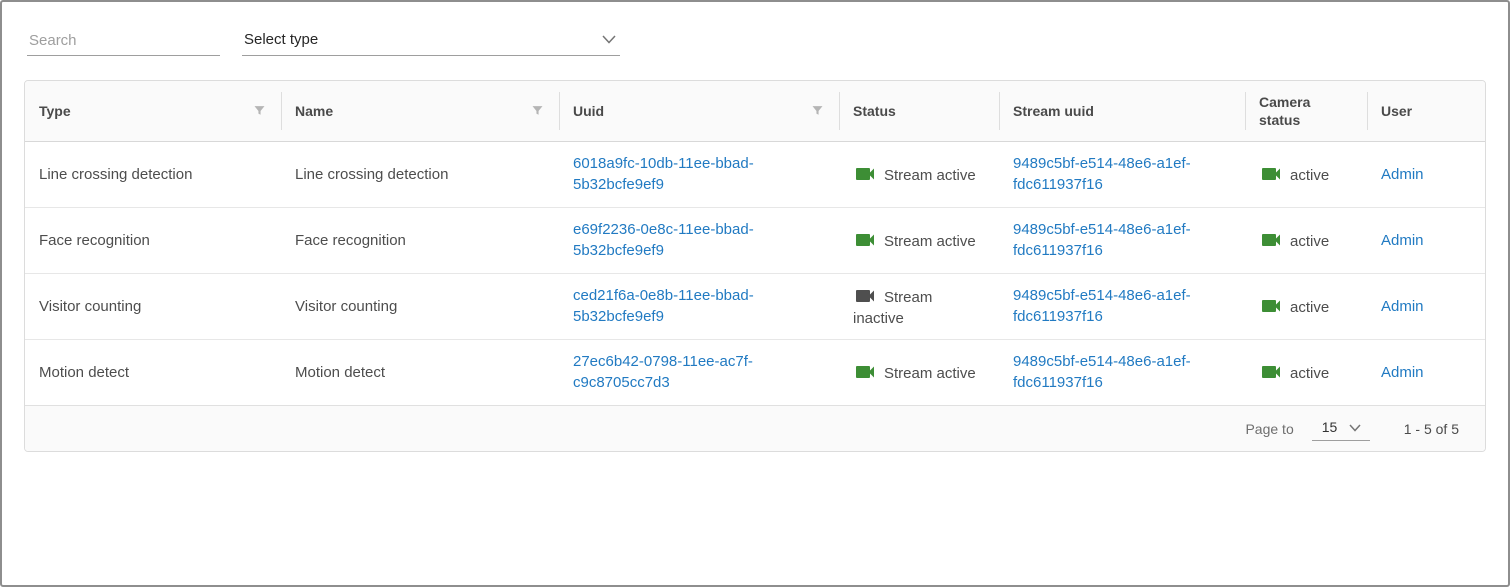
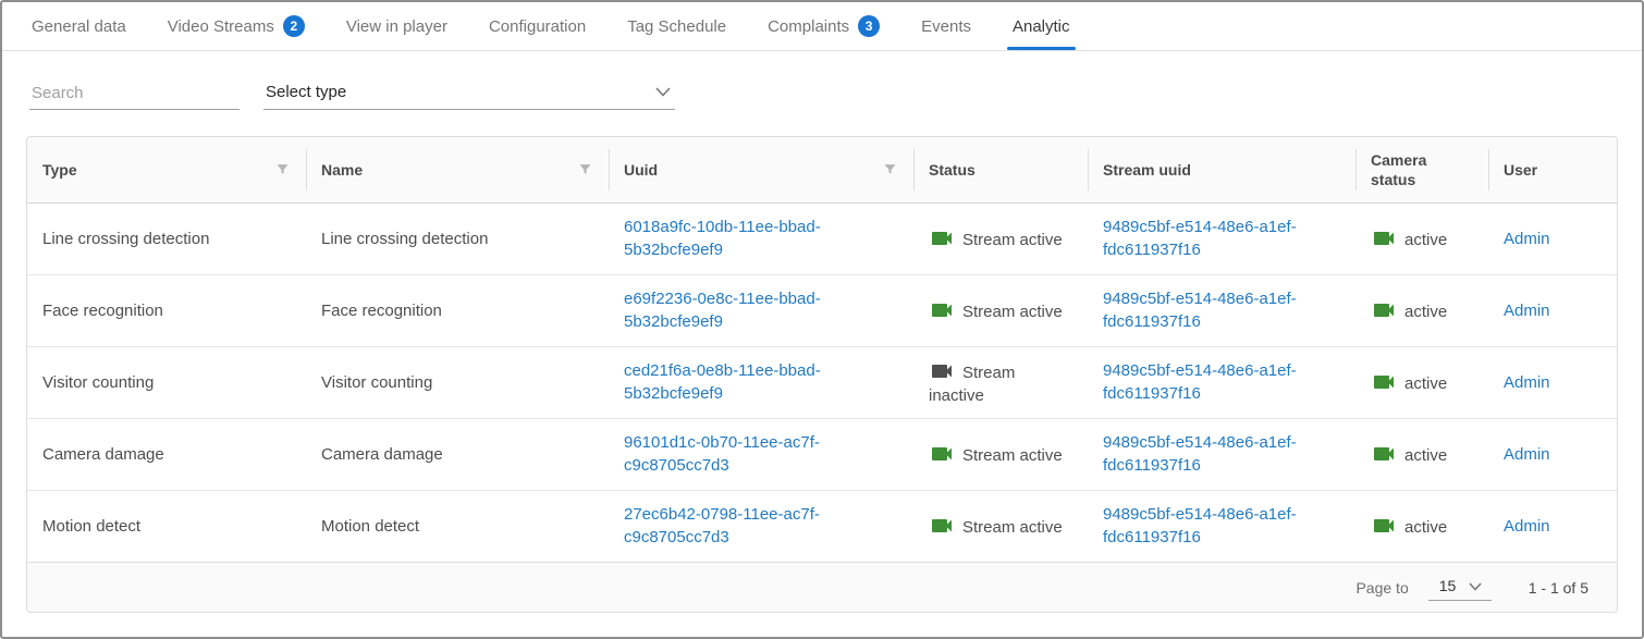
+ General data
+ Video Streams
+ 2
+ View in player
+ Configuration
+ Tag Schedule
+ Complaints
+ 3
+ Events
+ Analytic
  Search
  Select type
  Type	Name	Uuid	Status	Stream uuid	Camera status	User
  Line crossing detection	Line crossing detection	6018a9fc-10db-11ee-bbad-5b32bcfe9ef9	Stream active	9489c5bf-e514-48e6-a1ef-fdc611937f16	active	Admin
  Face recognition	Face recognition	e69f2236-0e8c-11ee-bbad-5b32bcfe9ef9	Stream active	9489c5bf-e514-48e6-a1ef-fdc611937f16	active	Admin
  Visitor counting	Visitor counting	ced21f6a-0e8b-11ee-bbad-5b32bcfe9ef9	Stream inactive	9489c5bf-e514-48e6-a1ef-fdc611937f16	active	Admin
+ Camera damage	Camera damage	96101d1c-0b70-11ee-ac7f-c9c8705cc7d3	Stream active	9489c5bf-e514-48e6-a1ef-fdc611937f16	active	Admin
  Motion detect	Motion detect	27ec6b42-0798-11ee-ac7f-c9c8705cc7d3	Stream active	9489c5bf-e514-48e6-a1ef-fdc611937f16	active	Admin
  Page to
  15
- 1 - 5 of 5
+ 1 - 1 of 5
